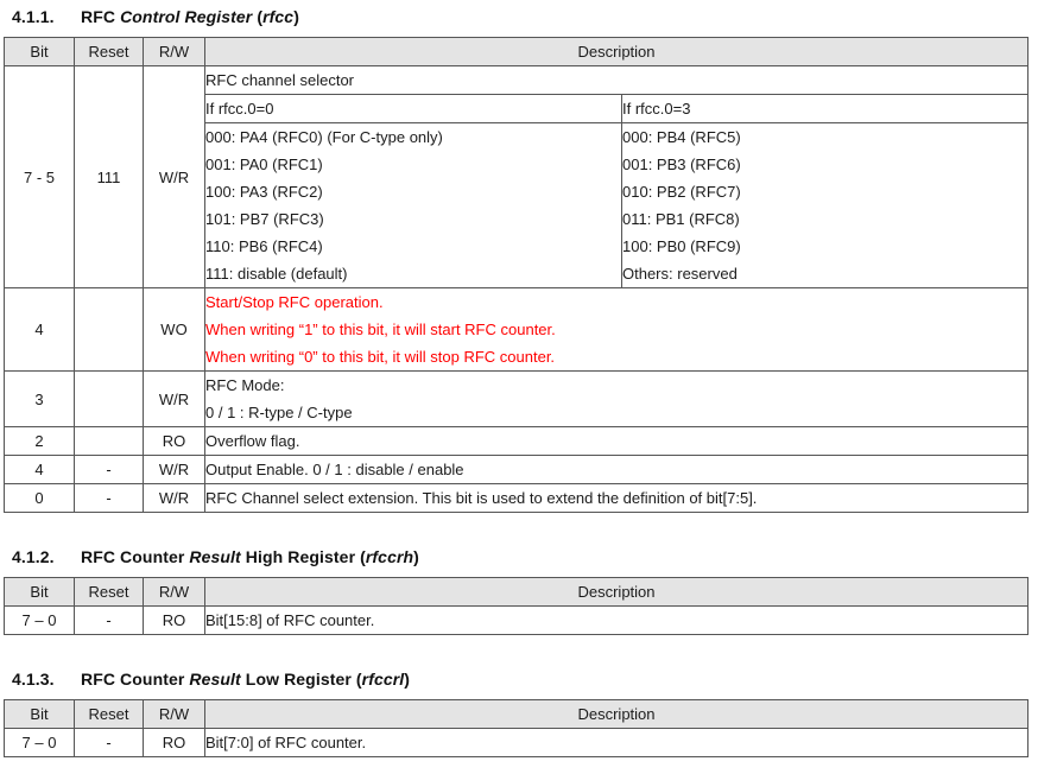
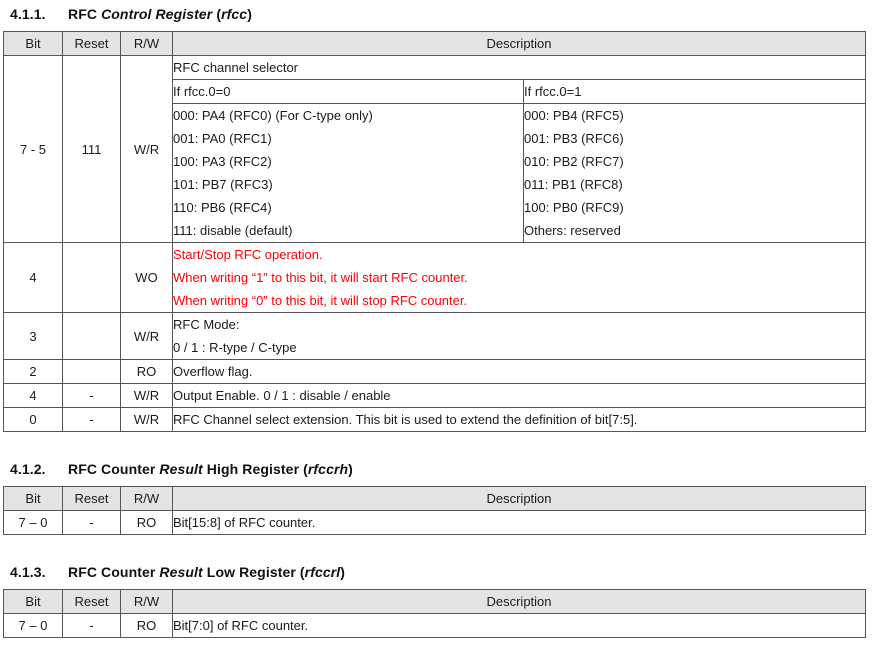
  4.1.1. RFC Control Register (rfcc)
  Bit	Reset	R/W	Description
  7 - 5	111	W/R	RFC channel selector
- If rfcc.0=0	If rfcc.0=3
+ If rfcc.0=0	If rfcc.0=1
  000: PA4 (RFC0) (For C-type only) 001: PA0 (RFC1) 100: PA3 (RFC2) 101: PB7 (RFC3) 110: PB6 (RFC4) 111: disable (default)	000: PB4 (RFC5) 001: PB3 (RFC6) 010: PB2 (RFC7) 011: PB1 (RFC8) 100: PB0 (RFC9) Others: reserved
  4		WO	Start/Stop RFC operation. When writing “1” to this bit, it will start RFC counter. When writing “0” to this bit, it will stop RFC counter.
  3		W/R	RFC Mode: 0 / 1 : R-type / C-type
  2		RO	Overflow flag.
  4	-	W/R	Output Enable. 0 / 1 : disable / enable
  0	-	W/R	RFC Channel select extension. This bit is used to extend the definition of bit[7:5].
  4.1.2. RFC Counter Result High Register (rfccrh)
  Bit	Reset	R/W	Description
  7 – 0	-	RO	Bit[15:8] of RFC counter.
  4.1.3. RFC Counter Result Low Register (rfccrl)
  Bit	Reset	R/W	Description
  7 – 0	-	RO	Bit[7:0] of RFC counter.
